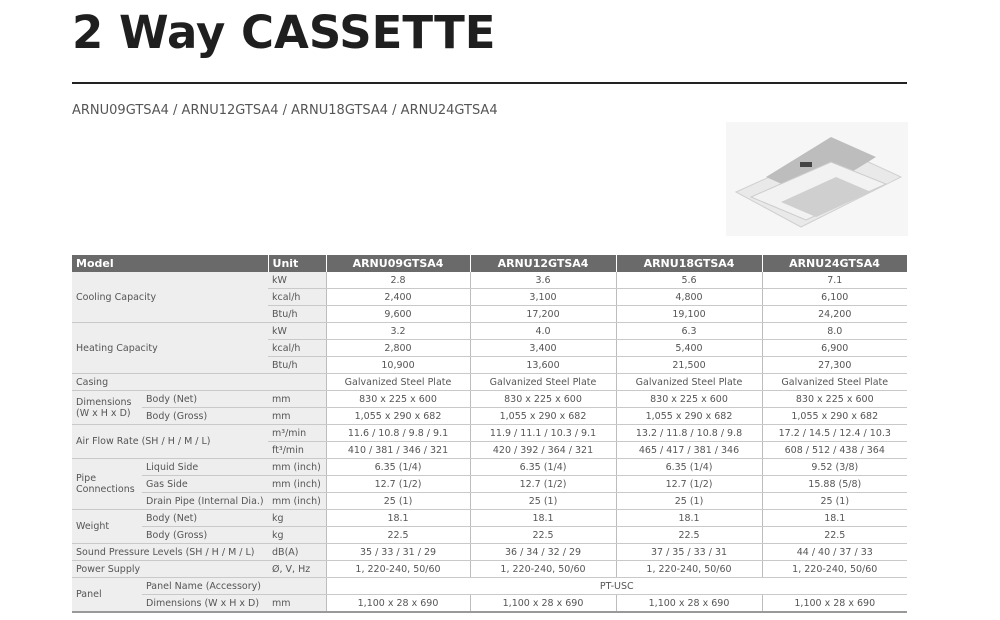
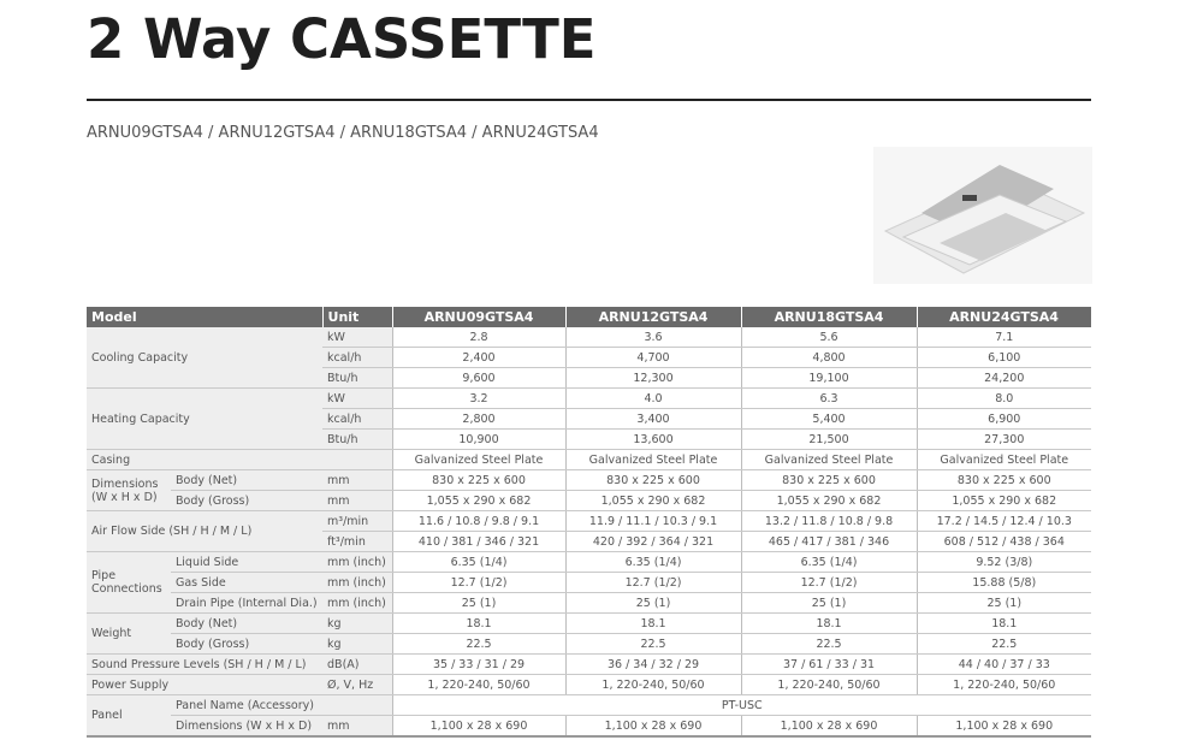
  2 Way CASSETTE
  ARNU09GTSA4 / ARNU12GTSA4 / ARNU18GTSA4 / ARNU24GTSA4
  Model	Unit	ARNU09GTSA4	ARNU12GTSA4	ARNU18GTSA4	ARNU24GTSA4
  Cooling Capacity	kW	2.8	3.6	5.6	7.1
- kcal/h	2,400	3,100	4,800	6,100
+ kcal/h	2,400	4,700	4,800	6,100
- Btu/h	9,600	17,200	19,100	24,200
+ Btu/h	9,600	12,300	19,100	24,200
  Heating Capacity	kW	3.2	4.0	6.3	8.0
  kcal/h	2,800	3,400	5,400	6,900
  Btu/h	10,900	13,600	21,500	27,300
  Casing		Galvanized Steel Plate	Galvanized Steel Plate	Galvanized Steel Plate	Galvanized Steel Plate
  Dimensions (W x H x D)	Body (Net)	mm	830 x 225 x 600	830 x 225 x 600	830 x 225 x 600	830 x 225 x 600
  Body (Gross)	mm	1,055 x 290 x 682	1,055 x 290 x 682	1,055 x 290 x 682	1,055 x 290 x 682
- Air Flow Rate (SH / H / M / L)	m³/min	11.6 / 10.8 / 9.8 / 9.1	11.9 / 11.1 / 10.3 / 9.1	13.2 / 11.8 / 10.8 / 9.8	17.2 / 14.5 / 12.4 / 10.3
+ Air Flow Side (SH / H / M / L)	m³/min	11.6 / 10.8 / 9.8 / 9.1	11.9 / 11.1 / 10.3 / 9.1	13.2 / 11.8 / 10.8 / 9.8	17.2 / 14.5 / 12.4 / 10.3
  ft³/min	410 / 381 / 346 / 321	420 / 392 / 364 / 321	465 / 417 / 381 / 346	608 / 512 / 438 / 364
  Pipe Connections	Liquid Side	mm (inch)	6.35 (1/4)	6.35 (1/4)	6.35 (1/4)	9.52 (3/8)
  Gas Side	mm (inch)	12.7 (1/2)	12.7 (1/2)	12.7 (1/2)	15.88 (5/8)
  Drain Pipe (Internal Dia.)	mm (inch)	25 (1)	25 (1)	25 (1)	25 (1)
  Weight	Body (Net)	kg	18.1	18.1	18.1	18.1
  Body (Gross)	kg	22.5	22.5	22.5	22.5
- Sound Pressure Levels (SH / H / M / L)	dB(A)	35 / 33 / 31 / 29	36 / 34 / 32 / 29	37 / 35 / 33 / 31	44 / 40 / 37 / 33
+ Sound Pressure Levels (SH / H / M / L)	dB(A)	35 / 33 / 31 / 29	36 / 34 / 32 / 29	37 / 61 / 33 / 31	44 / 40 / 37 / 33
  Power Supply	Ø, V, Hz	1, 220-240, 50/60	1, 220-240, 50/60	1, 220-240, 50/60	1, 220-240, 50/60
  Panel	Panel Name (Accessory)		PT-USC
  Dimensions (W x H x D)	mm	1,100 x 28 x 690	1,100 x 28 x 690	1,100 x 28 x 690	1,100 x 28 x 690
